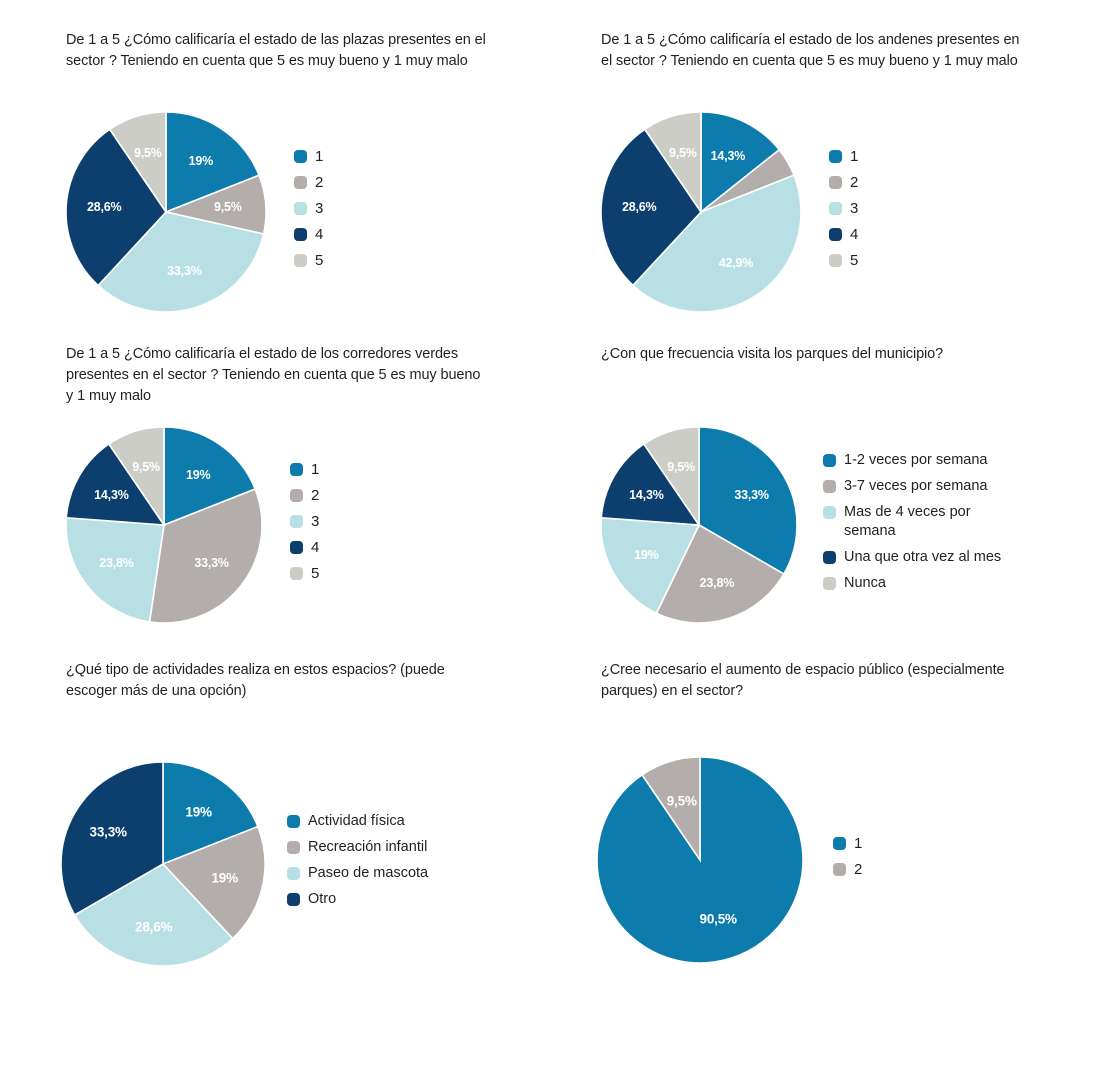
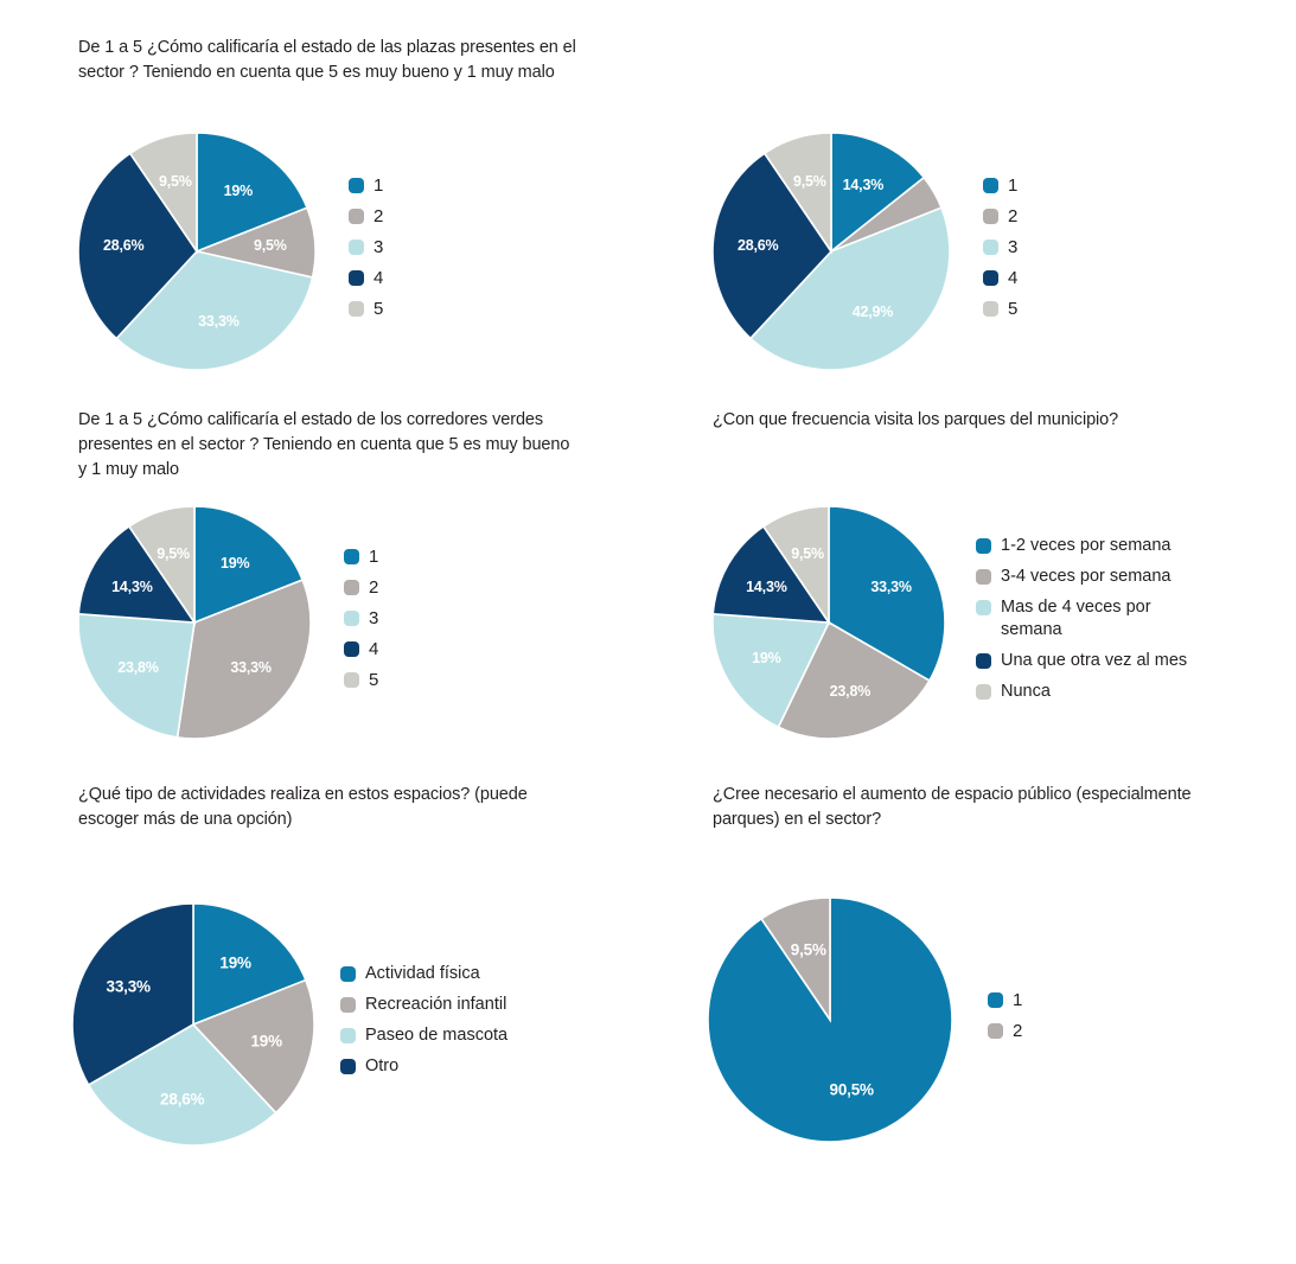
  De 1 a 5 ¿Cómo calificaría el estado de las plazas presentes en el sector ? Teniendo en cuenta que 5 es muy bueno y 1 muy malo
  19%
  9,5%
  33,3%
  28,6%
  9,5%
  1
  2
  3
  4
  5
- De 1 a 5 ¿Cómo calificaría el estado de los andenes presentes en el sector ? Teniendo en cuenta que 5 es muy bueno y 1 muy malo
  14,3%
  42,9%
  28,6%
  9,5%
  1
  2
  3
  4
  5
  De 1 a 5 ¿Cómo calificaría el estado de los corredores verdes presentes en el sector ? Teniendo en cuenta que 5 es muy bueno y 1 muy malo
  19%
  33,3%
  23,8%
  14,3%
  9,5%
  1
  2
  3
  4
  5
  ¿Con que frecuencia visita los parques del municipio?
  33,3%
  23,8%
  19%
  14,3%
  9,5%
  1-2 veces por semana
- 3-7 veces por semana
+ 3-4 veces por semana
  Mas de 4 veces por
  semana
  Una que otra vez al mes
  Nunca
  ¿Qué tipo de actividades realiza en estos espacios? (puede escoger más de una opción)
  19%
  19%
  28,6%
  33,3%
  Actividad física
  Recreación infantil
  Paseo de mascota
  Otro
  ¿Cree necesario el aumento de espacio público (especialmente parques) en el sector?
  90,5%
  9,5%
  1
  2
